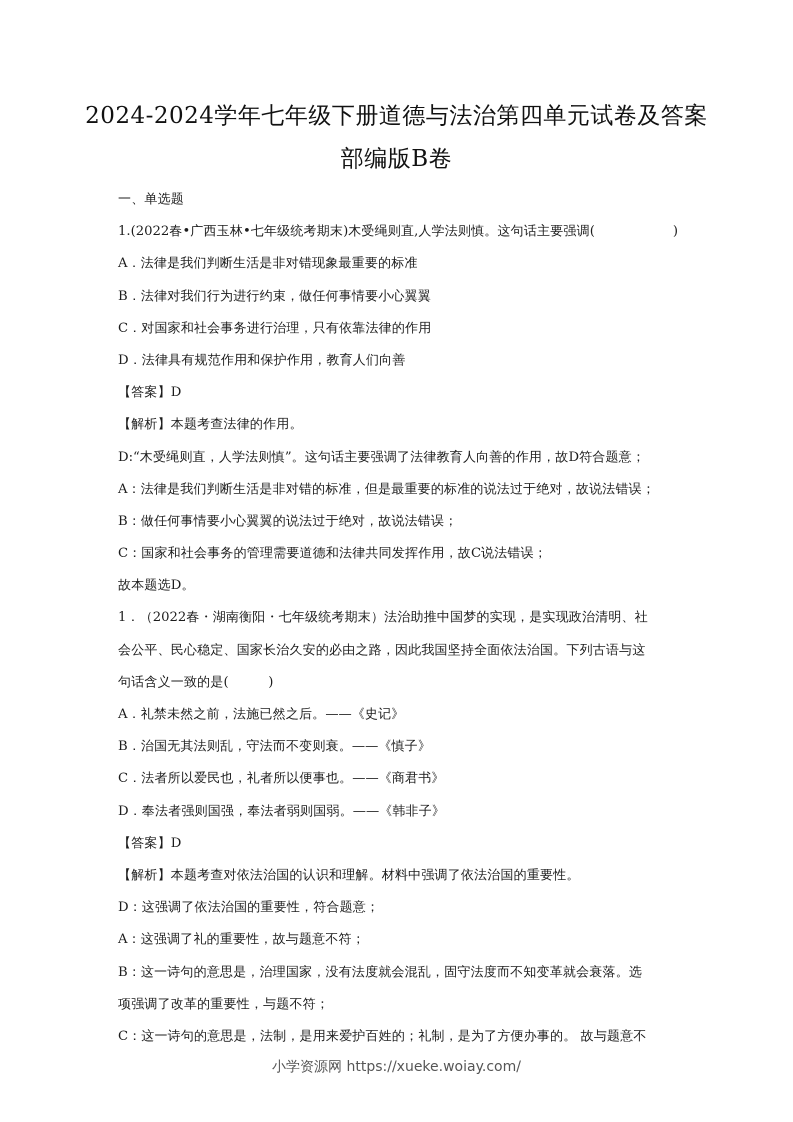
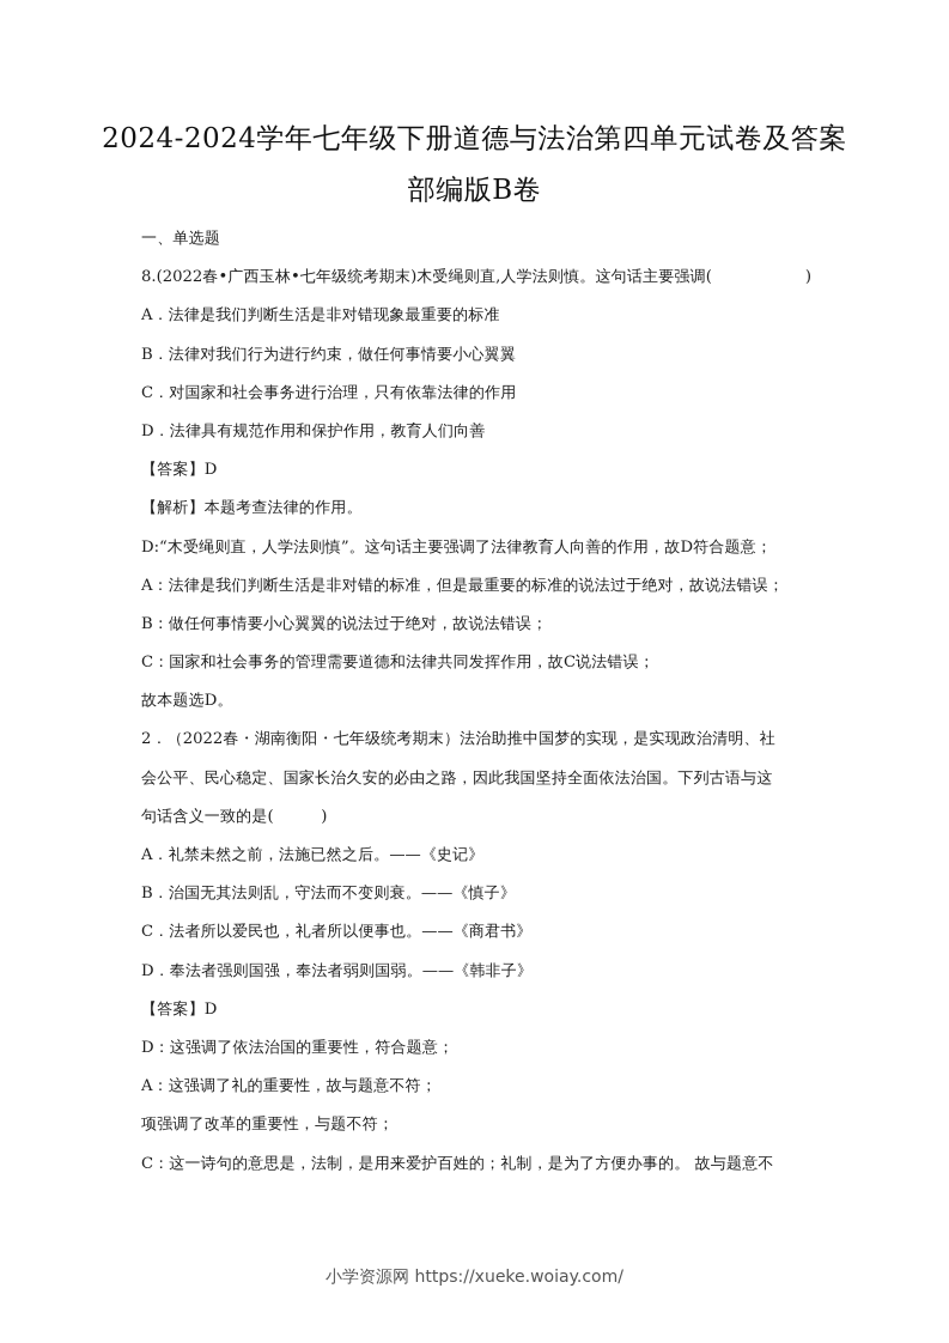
  2024-2024学年七年级下册道德与法治第四单元试卷及答案
  部编版B卷
  一、单选题
- 1.(2022春•广西玉林•七年级统考期末)木受绳则直,人学法则慎。这句话主要强调(
+ 8.(2022春•广西玉林•七年级统考期末)木受绳则直,人学法则慎。这句话主要强调(
  )
  A．法律是我们判断生活是非对错现象最重要的标准
  B．法律对我们行为进行约束，做任何事情要小心翼翼
  C．对国家和社会事务进行治理，只有依靠法律的作用
  D．法律具有规范作用和保护作用，教育人们向善
  【答案】D
  【解析】本题考查法律的作用。
  D:“木受绳则直，人学法则慎”。这句话主要强调了法律教育人向善的作用，故D符合题意；
  A：法律是我们判断生活是非对错的标准，但是最重要的标准的说法过于绝对，故说法错误；
  B：做任何事情要小心翼翼的说法过于绝对，故说法错误；
  C：国家和社会事务的管理需要道德和法律共同发挥作用，故C说法错误；
  故本题选D。
- 1．（2022春・湖南衡阳・七年级统考期末）法治助推中国梦的实现，是实现政治清明、社
+ 2．（2022春・湖南衡阳・七年级统考期末）法治助推中国梦的实现，是实现政治清明、社
  会公平、民心稳定、国家长治久安的必由之路，因此我国坚持全面依法治国。下列古语与这
  句话含义一致的是( )
  A．礼禁未然之前，法施已然之后。——《史记》
  B．治国无其法则乱，守法而不变则衰。——《慎子》
  C．法者所以爱民也，礼者所以便事也。——《商君书》
  D．奉法者强则国强，奉法者弱则国弱。——《韩非子》
  【答案】D
- 【解析】本题考查对依法治国的认识和理解。材料中强调了依法治国的重要性。
  D：这强调了依法治国的重要性，符合题意；
  A：这强调了礼的重要性，故与题意不符；
- B：这一诗句的意思是，治理国家，没有法度就会混乱，固守法度而不知变革就会衰落。选
  项强调了改革的重要性，与题不符；
  C：这一诗句的意思是，法制，是用来爱护百姓的；礼制，是为了方便办事的。 故与题意不
  小学资源网 https://xueke.woiay.com/
